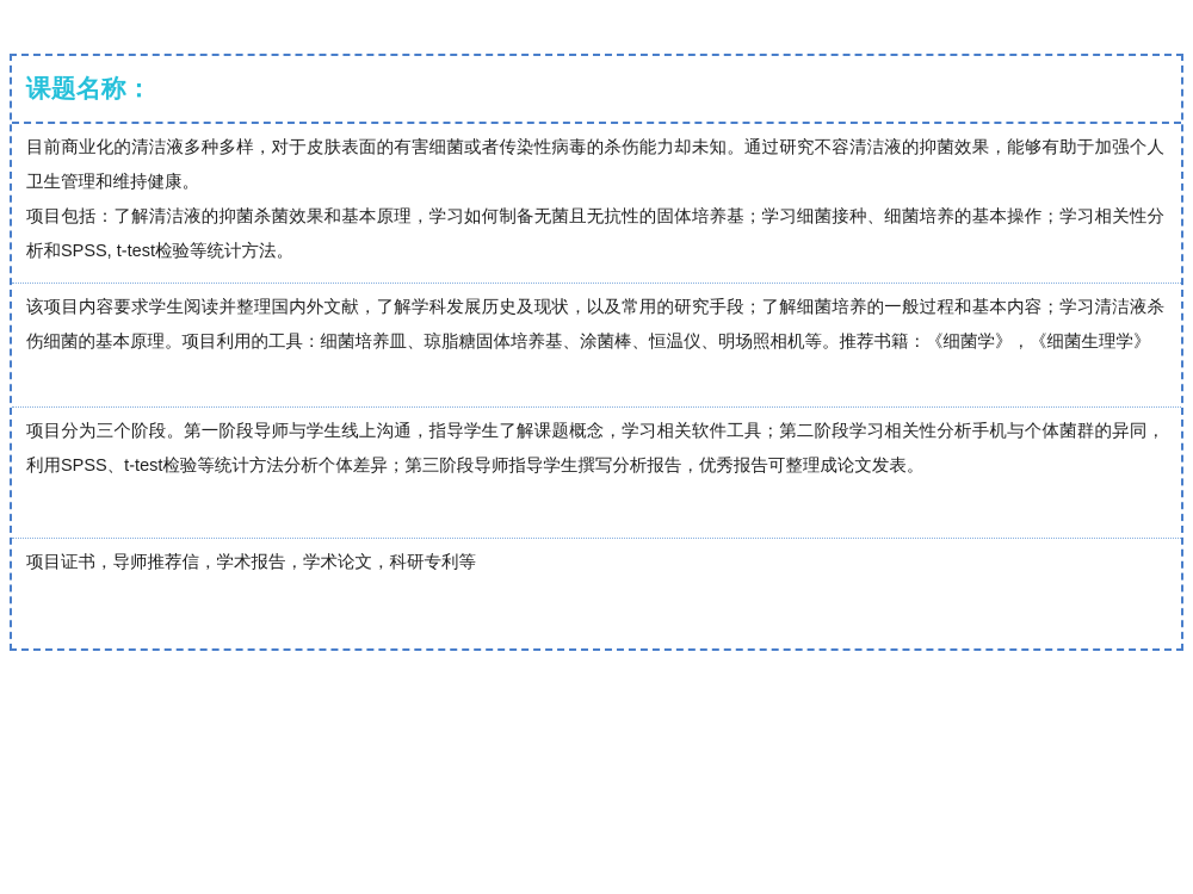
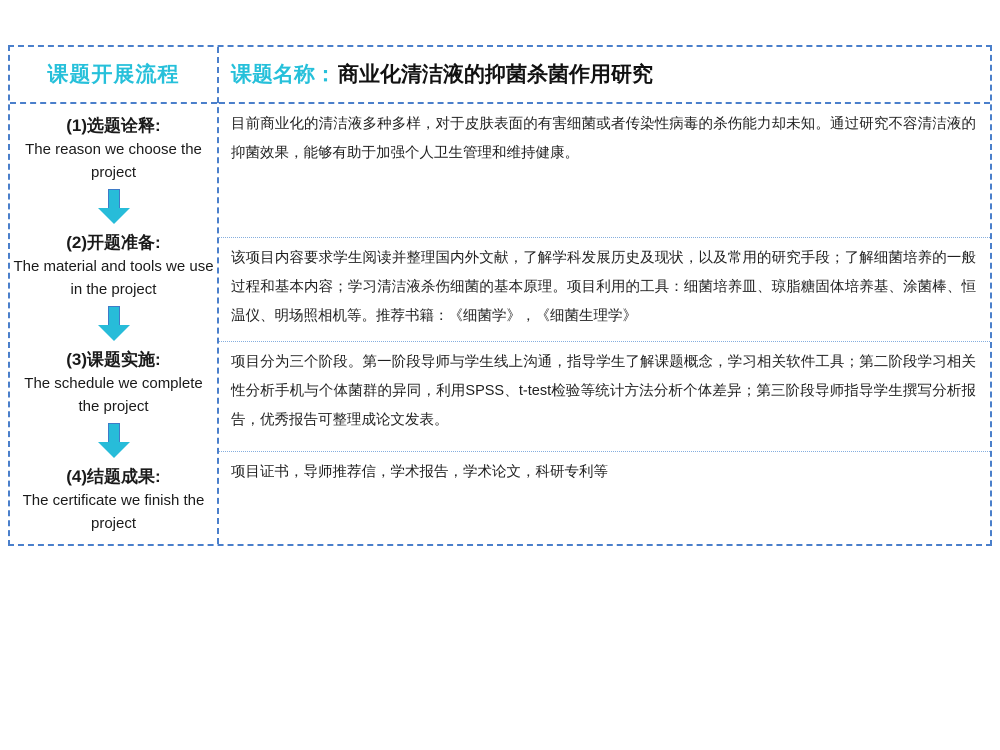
+ 课题开展流程
+ (1)选题诠释:
+ The reason we choose the project
+ (2)开题准备:
+ The material and tools we use in the project
+ (3)课题实施:
+ The schedule we complete the project
+ (4)结题成果:
+ The certificate we finish the project
  课题名称：
+ 商业化清洁液的抑菌杀菌作用研究
  目前商业化的清洁液多种多样，对于皮肤表面的有害细菌或者传染性病毒的杀伤能力却未知。通过研究不容清洁液的抑菌效果，能够有助于加强个人卫生管理和维持健康。
- 项目包括：了解清洁液的抑菌杀菌效果和基本原理，学习如何制备无菌且无抗性的固体培养基；学习细菌接种、细菌培养的基本操作；学习相关性分析和SPSS, t-test检验等统计方法。
  该项目内容要求学生阅读并整理国内外文献，了解学科发展历史及现状，以及常用的研究手段；了解细菌培养的一般过程和基本内容；学习清洁液杀伤细菌的基本原理。项目利用的工具：细菌培养皿、琼脂糖固体培养基、涂菌棒、恒温仪、明场照相机等。推荐书籍：《细菌学》，《细菌生理学》
  项目分为三个阶段。第一阶段导师与学生线上沟通，指导学生了解课题概念，学习相关软件工具；第二阶段学习相关性分析手机与个体菌群的异同，利用SPSS、t-test检验等统计方法分析个体差异；第三阶段导师指导学生撰写分析报告，优秀报告可整理成论文发表。
  项目证书，导师推荐信，学术报告，学术论文，科研专利等
